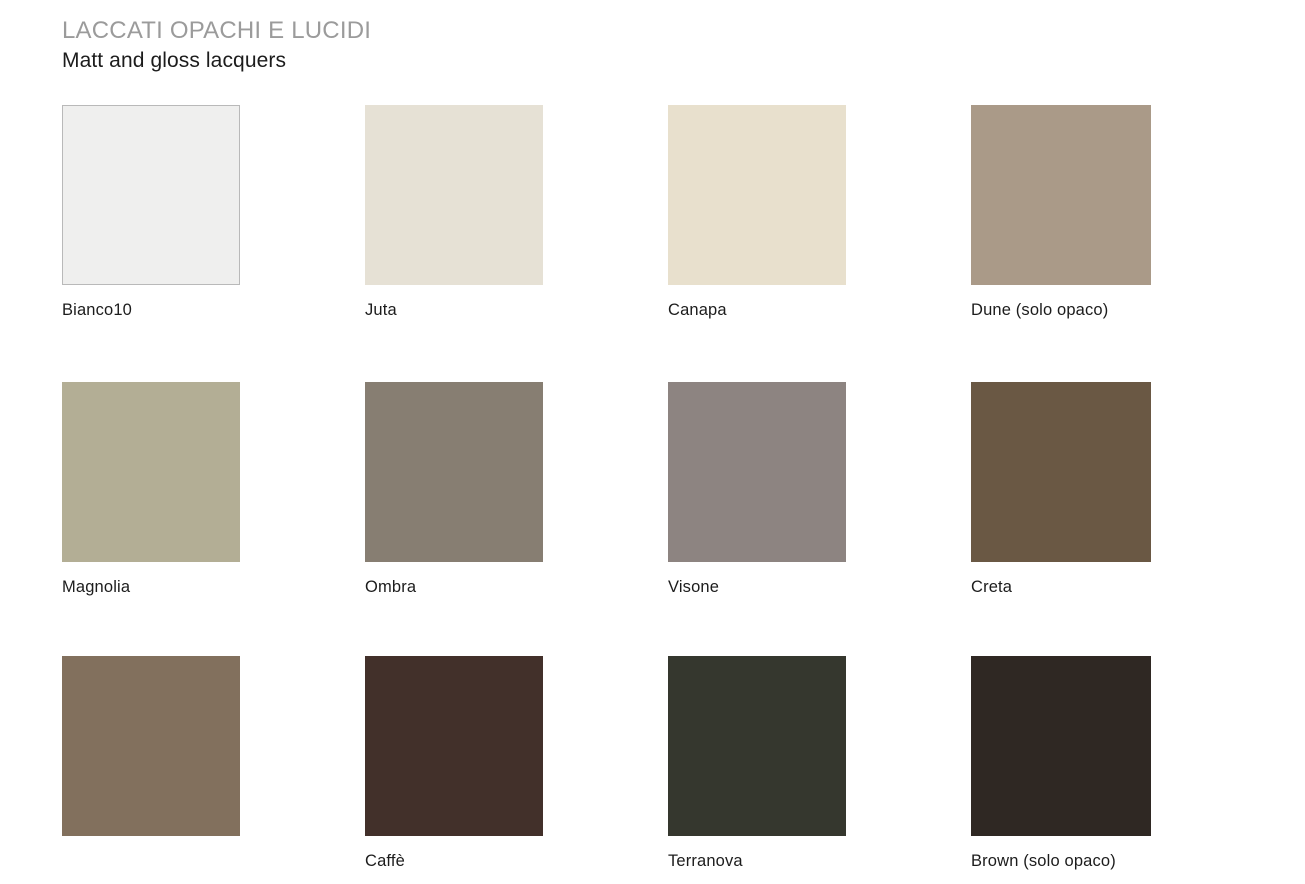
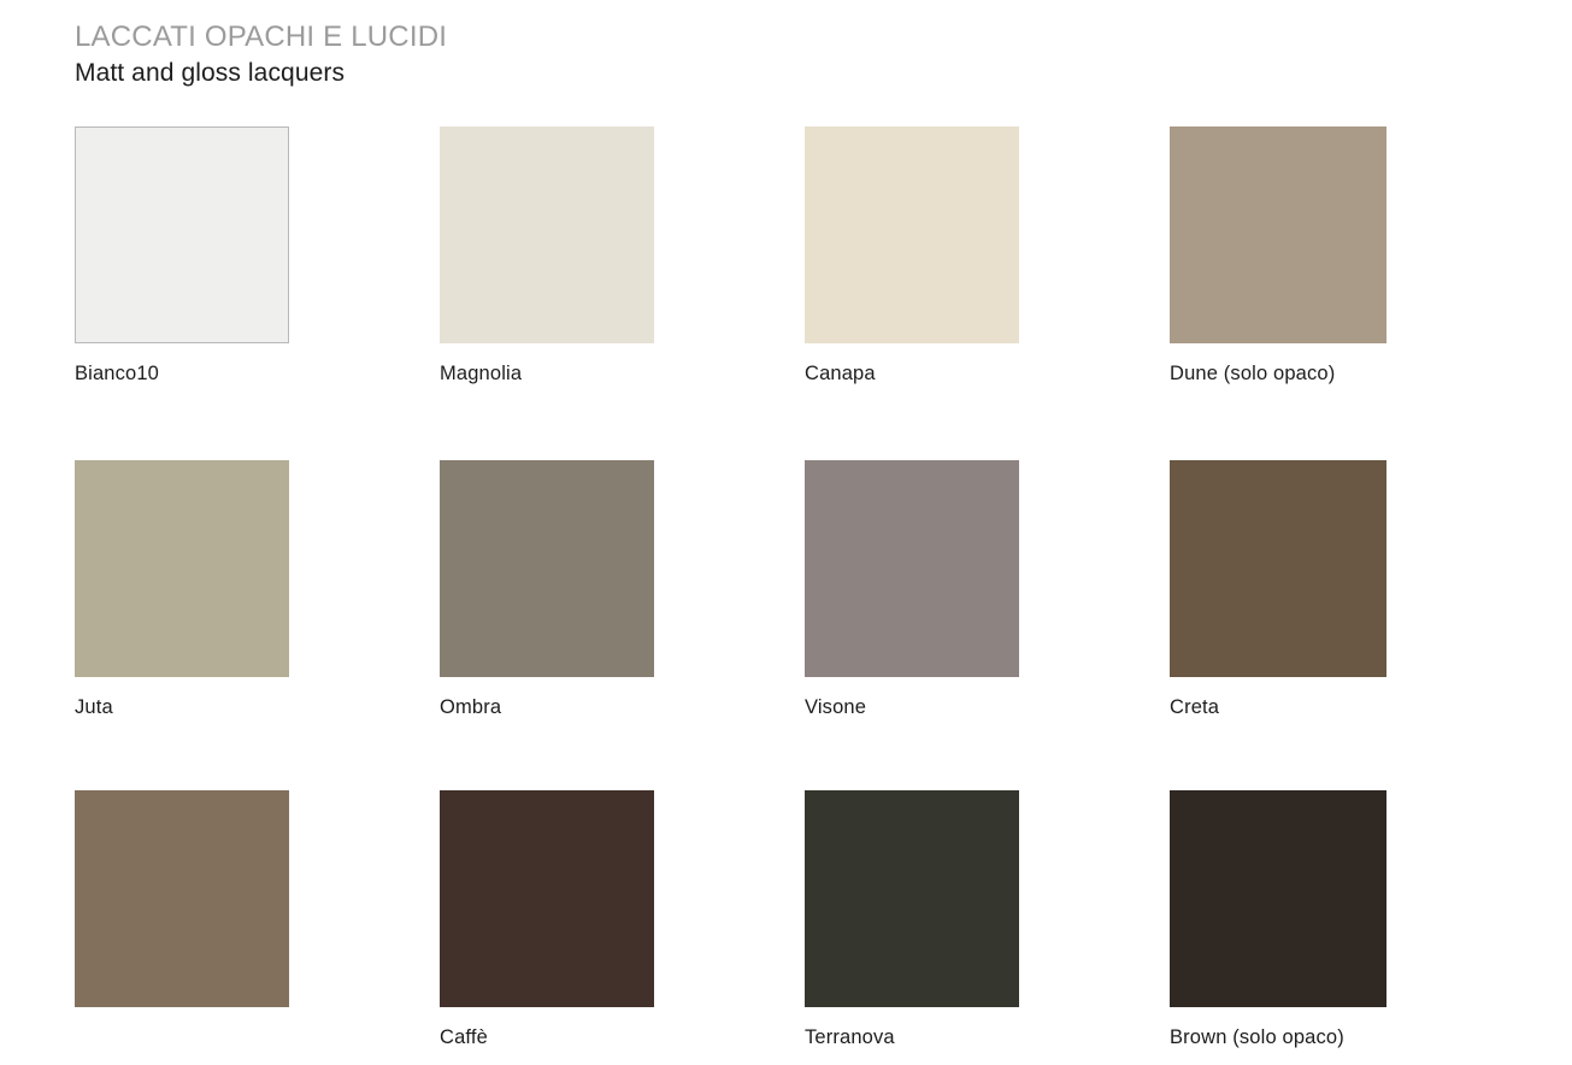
  LACCATI OPACHI E LUCIDI
  Matt and gloss lacquers
  Bianco10
- Juta
+ Magnolia
  Canapa
  Dune (solo opaco)
- Magnolia
+ Juta
  Ombra
  Visone
  Creta
  Caffè
  Terranova
  Brown (solo opaco)
